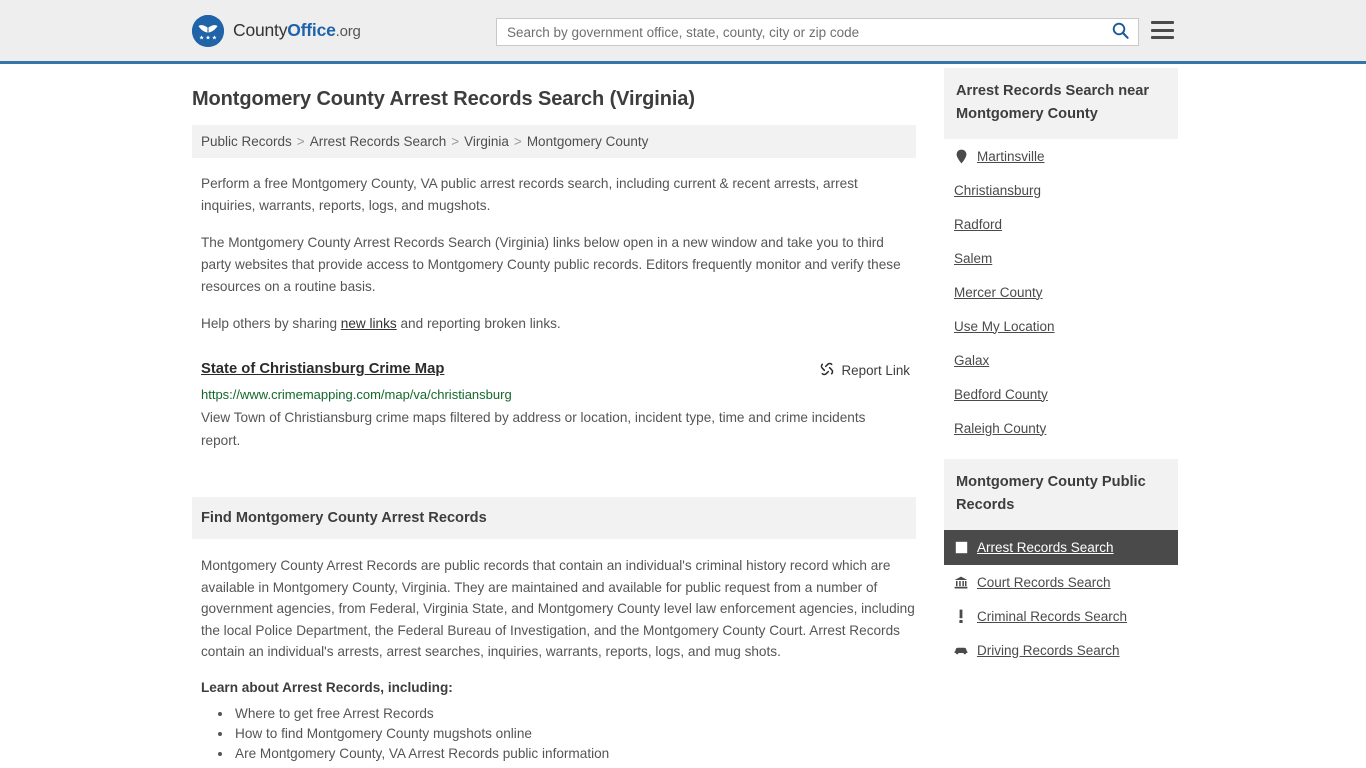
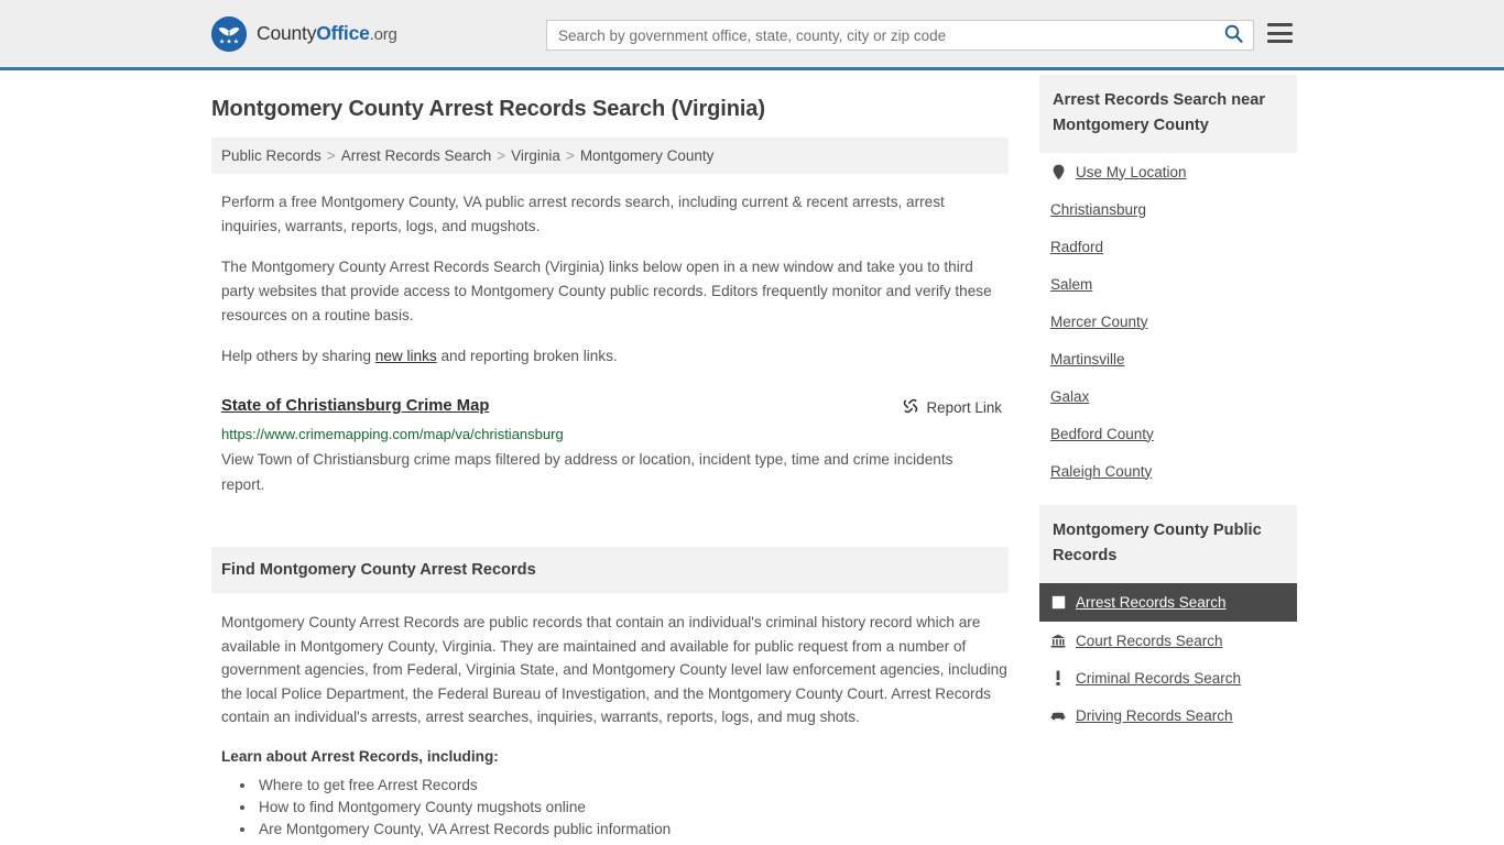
  CountyOffice.org
  Search by government office, state, county, city or zip code
  Montgomery County Arrest Records Search (Virginia)
  Public Records > Arrest Records Search > Virginia > Montgomery County
  Perform a free Montgomery County, VA public arrest records search, including current & recent arrests, arrest inquiries, warrants, reports, logs, and mugshots.
  The Montgomery County Arrest Records Search (Virginia) links below open in a new window and take you to third party websites that provide access to Montgomery County public records. Editors frequently monitor and verify these resources on a routine basis.
  Help others by sharing new links and reporting broken links.
  State of Christiansburg Crime Map
  Report Link
  https://www.crimemapping.com/map/va/christiansburg
  View Town of Christiansburg crime maps filtered by address or location, incident type, time and crime incidents report.
  Find Montgomery County Arrest Records
  Montgomery County Arrest Records are public records that contain an individual's criminal history record which are available in Montgomery County, Virginia. They are maintained and available for public request from a number of government agencies, from Federal, Virginia State, and Montgomery County level law enforcement agencies, including the local Police Department, the Federal Bureau of Investigation, and the Montgomery County Court. Arrest Records contain an individual's arrests, arrest searches, inquiries, warrants, reports, logs, and mug shots.
  Learn about Arrest Records, including:
  Where to get free Arrest Records
  How to find Montgomery County mugshots online
  Are Montgomery County, VA Arrest Records public information
  Arrest Records Search near Montgomery County
- Martinsville
+ Use My Location
  Christiansburg
  Radford
  Salem
  Mercer County
- Use My Location
+ Martinsville
  Galax
  Bedford County
  Raleigh County
  Montgomery County Public Records
  Arrest Records Search
  Court Records Search
  Criminal Records Search
  Driving Records Search
